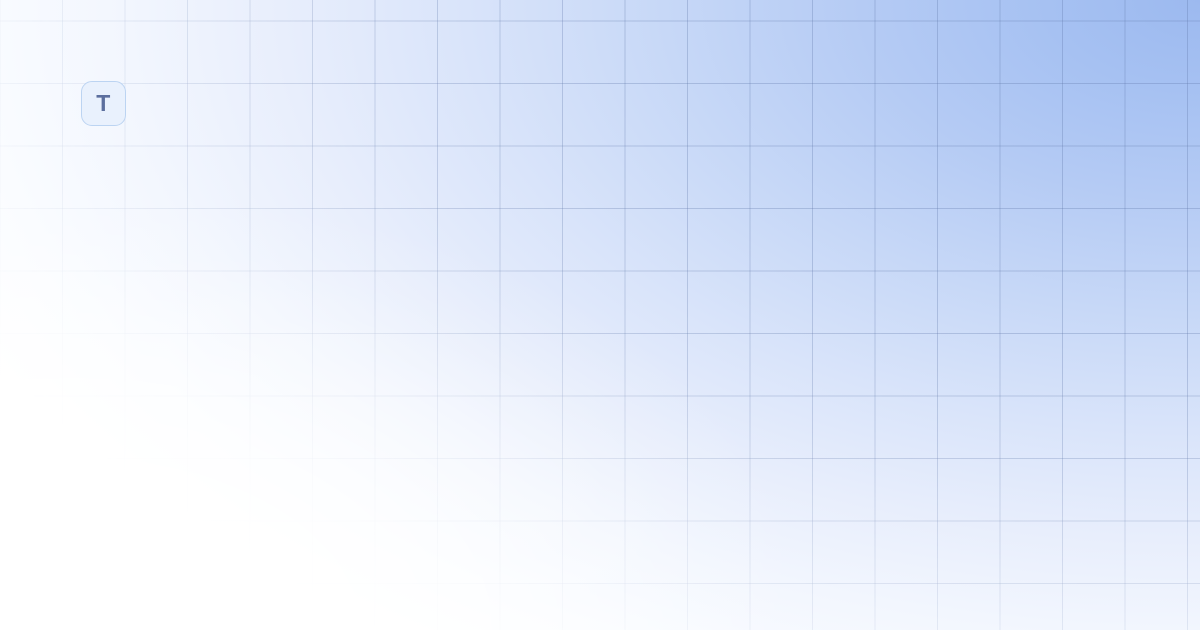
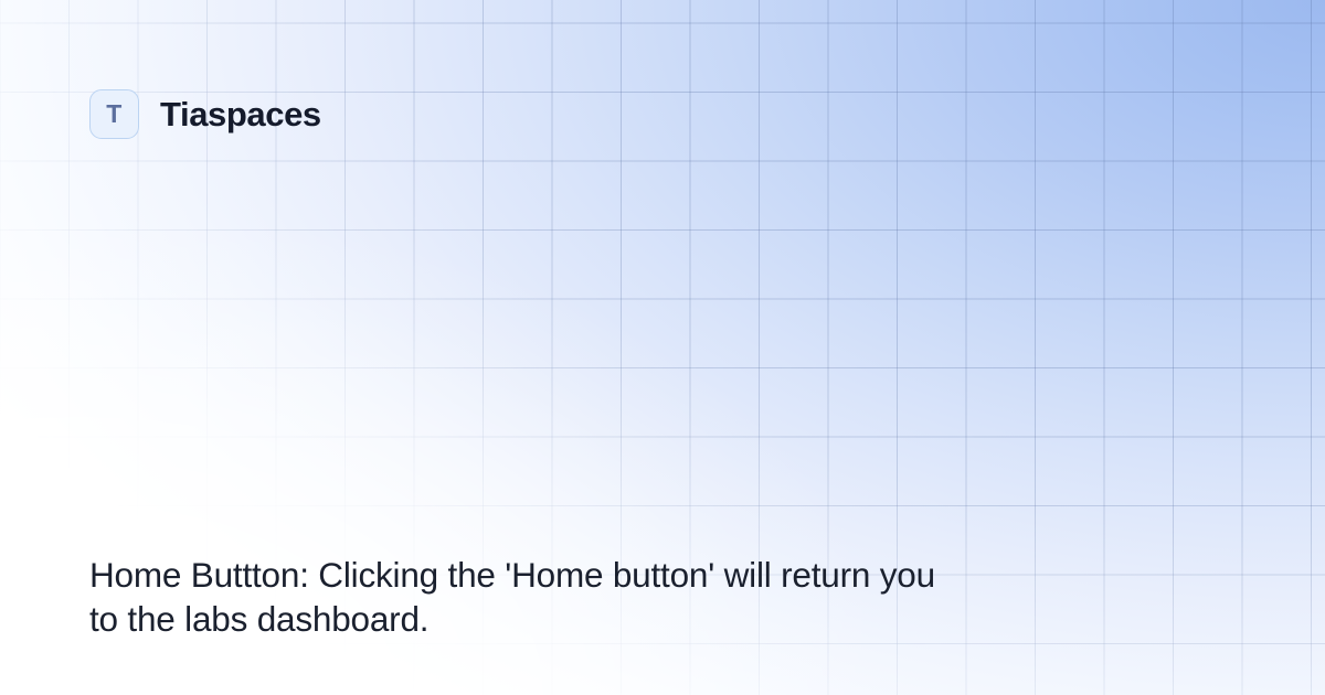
  T
+ Tiaspaces
+ Home Buttton: Clicking the 'Home button' will return you to the labs dashboard.
